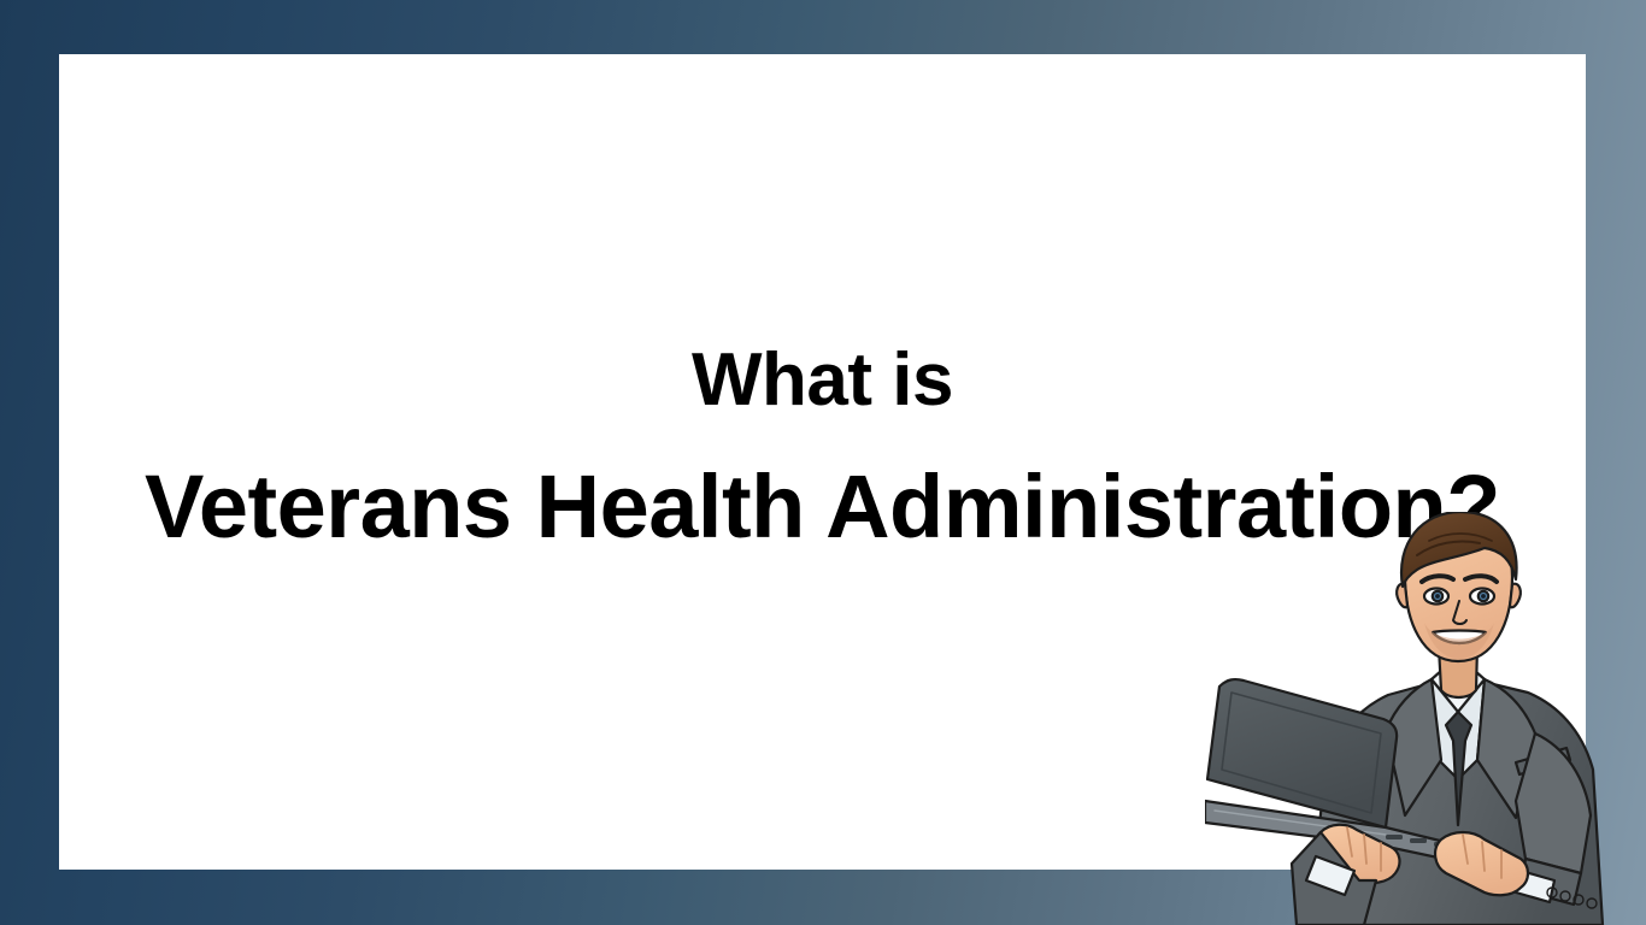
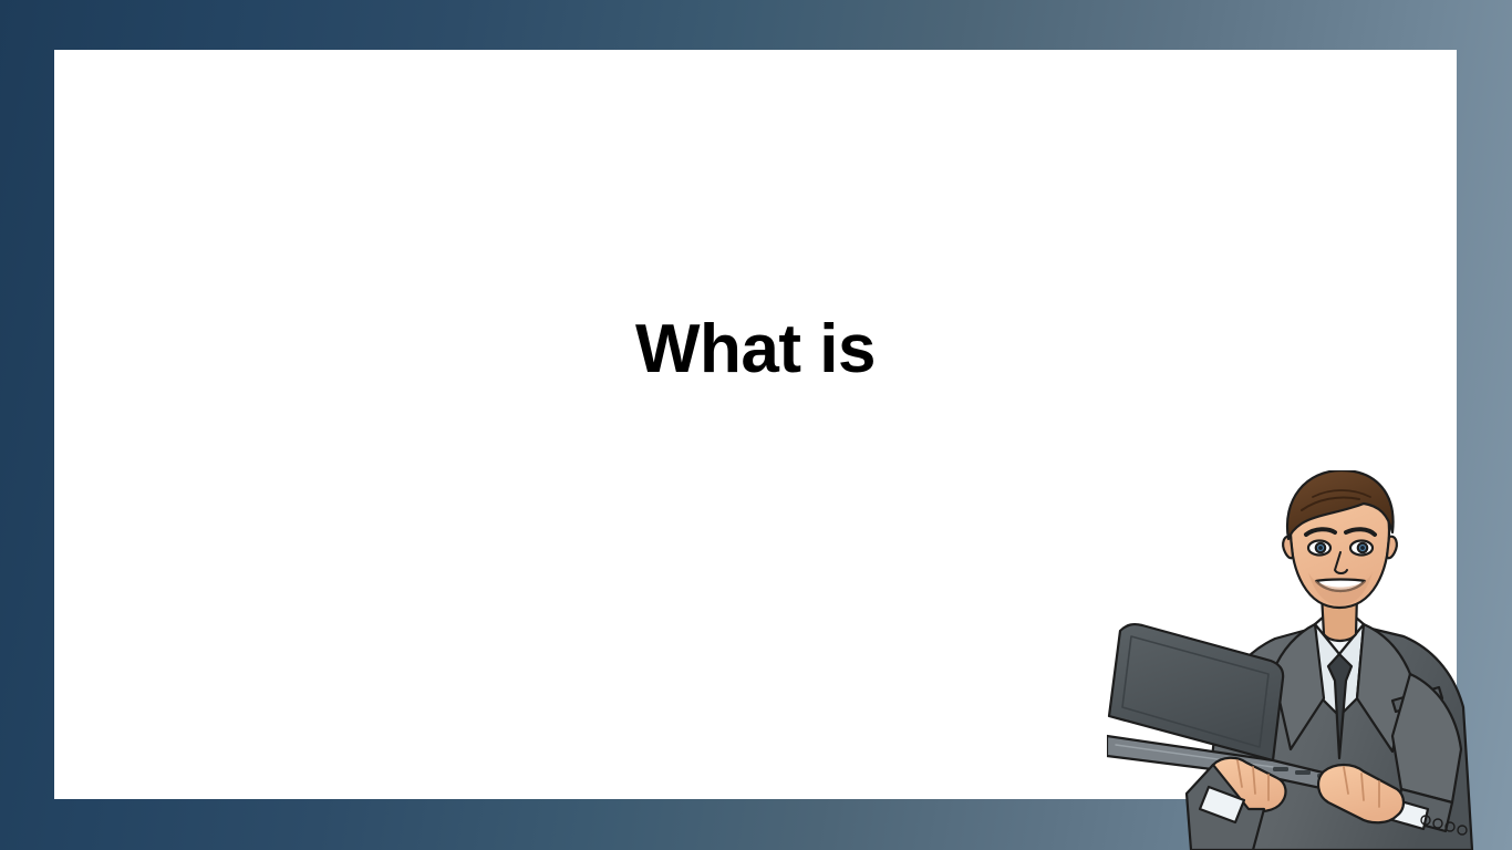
  What is
- Veterans Health Administration?
